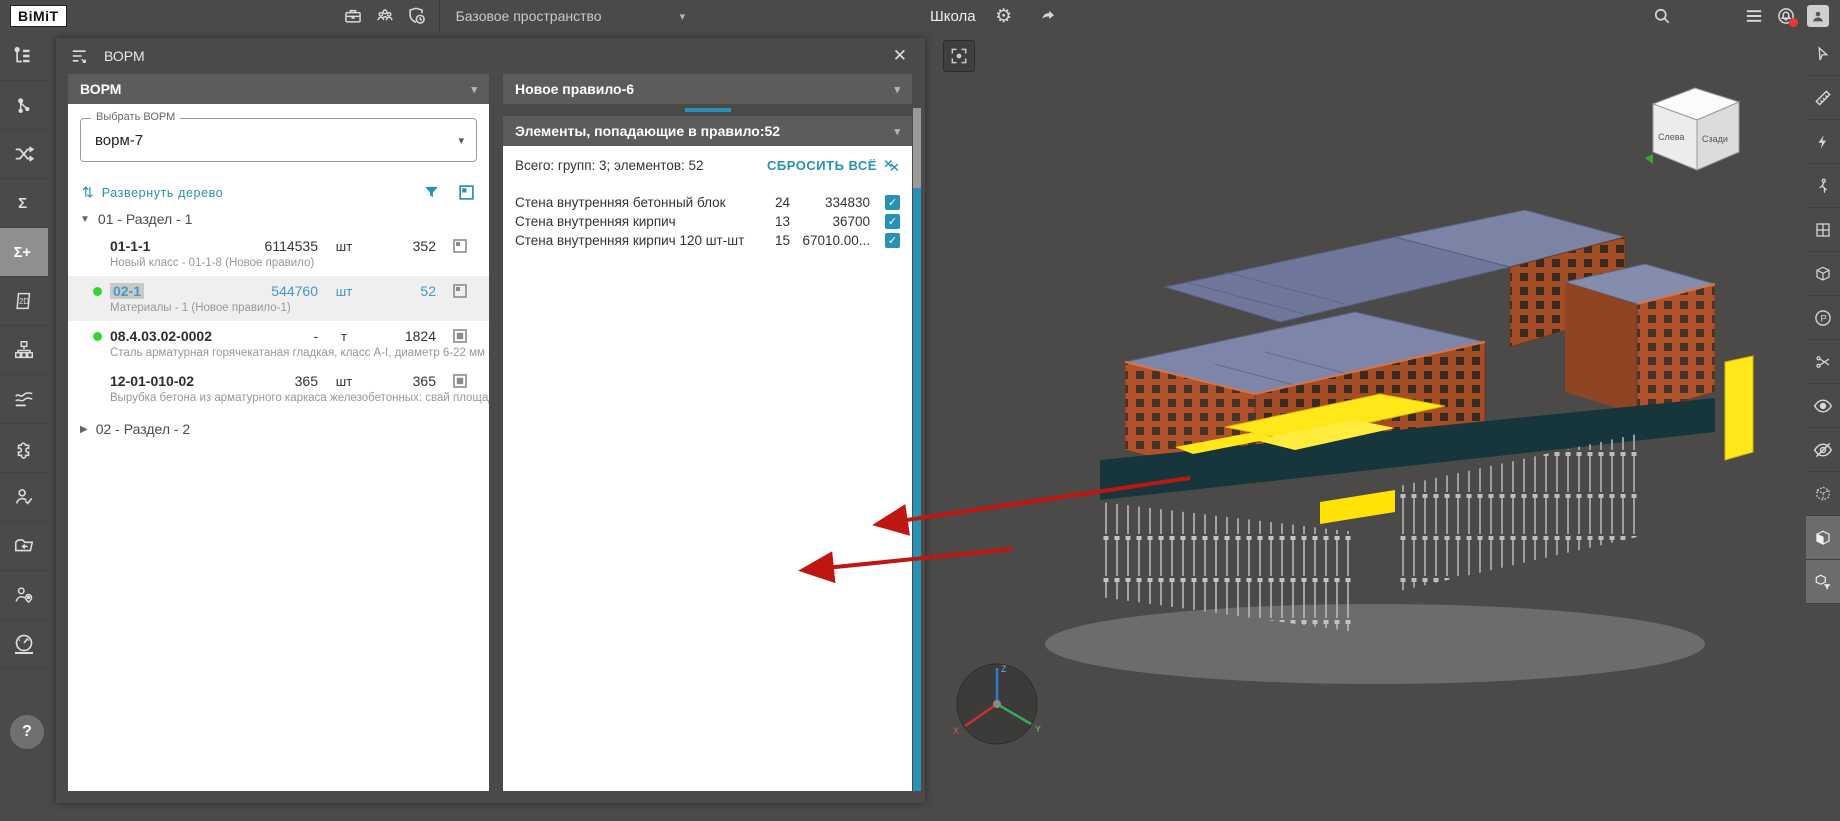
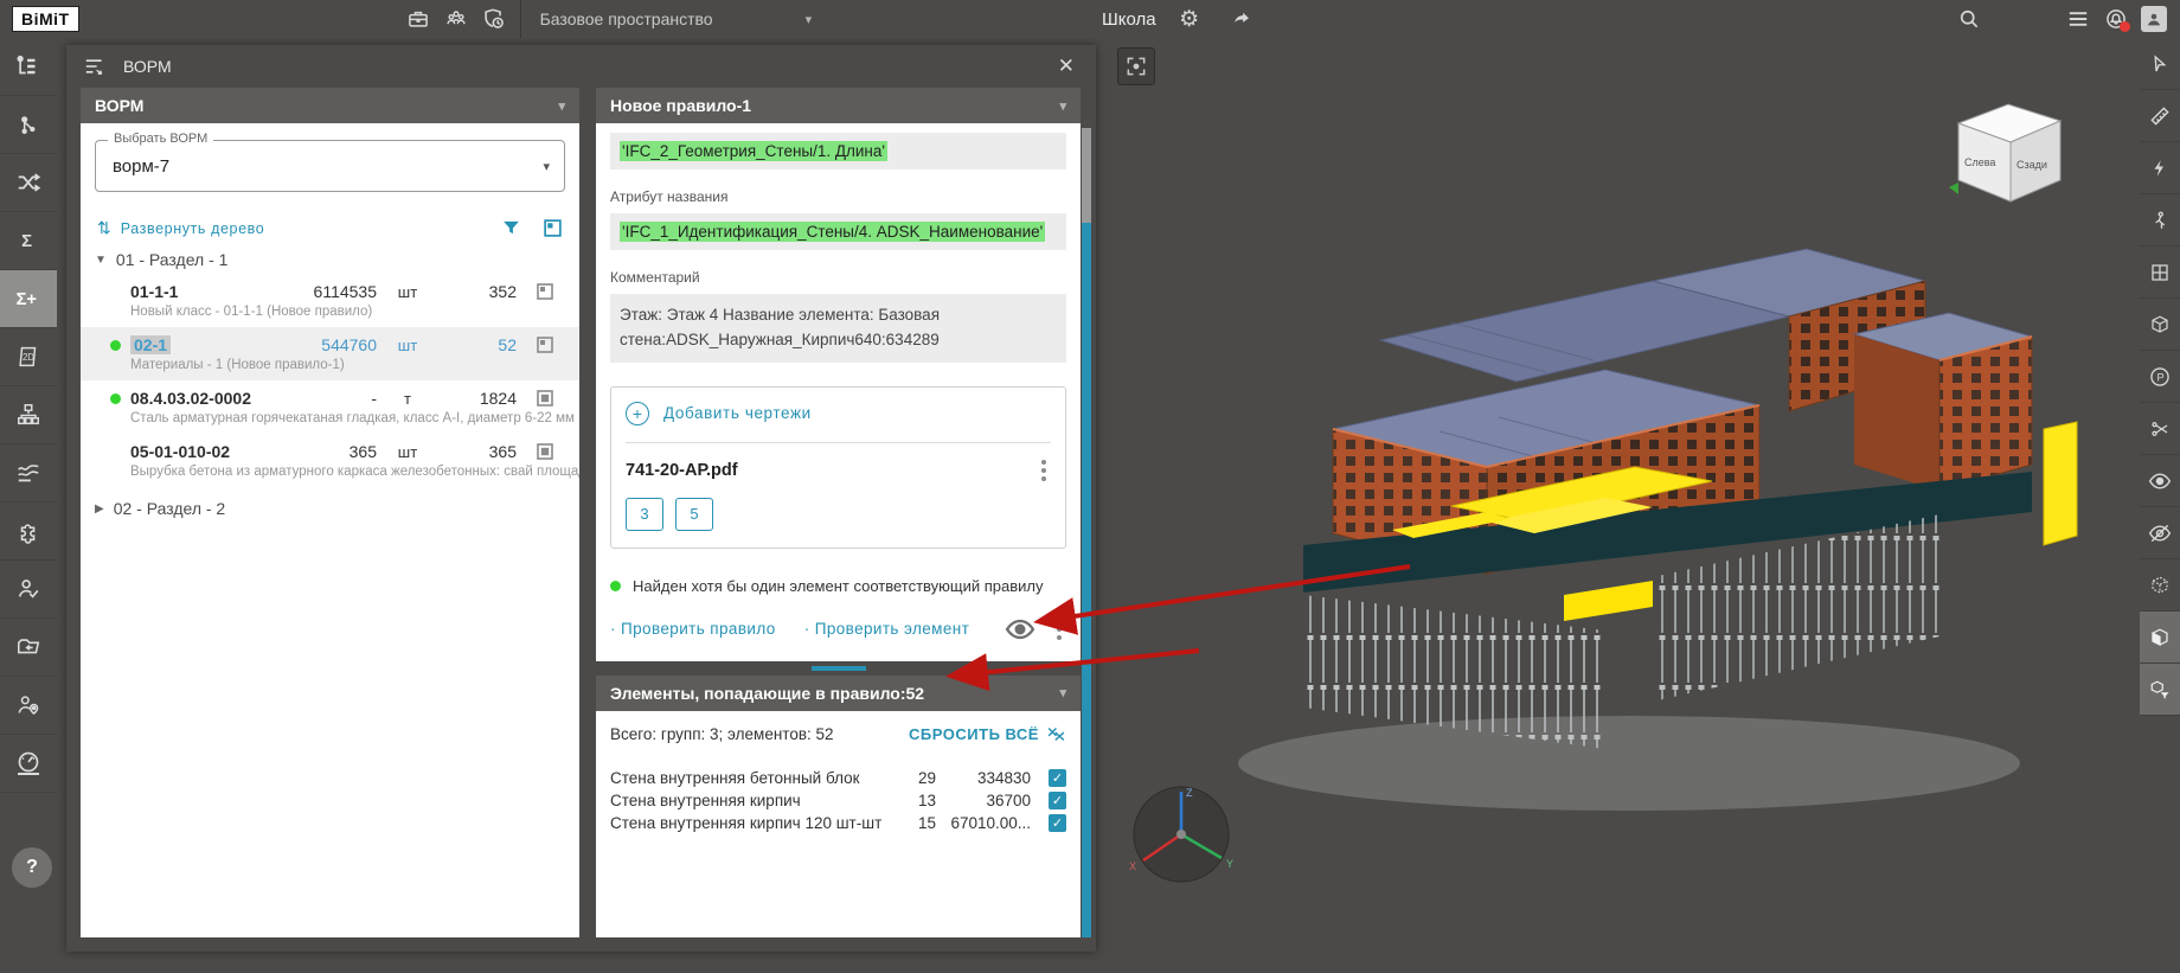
  BiMiT
  Базовое пространство
  ▾
  Школа
  ⚙
  Σ
  Σ+
  2D
  ?
  Слева
  Сзади
  Z
  X
  Y
  P
  ВОРМ
  ✕
  ВОРМ
  ▾
  Выбрать ВОРМ
  ворм-7
  ▾
  ⇅
  Развернуть дерево
  ▼
  01 - Раздел - 1
  01-1-1
  6114535
  шт
  352
- Новый класс - 01-1-8 (Новое правило)
+ Новый класс - 01-1-1 (Новое правило)
  02-1
  544760
  шт
  52
  Материалы - 1 (Новое правило-1)
  08.4.03.02-0002
  -
  т
  1824
  Сталь арматурная горячекатаная гладкая, класс А-I, диаметр 6-22 мм
- 12-01-010-02
+ 05-01-010-02
  365
  шт
  365
  Вырубка бетона из арматурного каркаса железобетонных: свай площа
  ▶
  02 - Раздел - 2
- Новое правило-6
+ Новое правило-1
  ▾
+ 'IFC_2_Геометрия_Стены/1. Длина'
+ Атрибут названия
+ 'IFC_1_Идентификация_Стены/4. ADSK_Наименование'
+ Комментарий
+ Этаж: Этаж 4 Название элемента: Базовая стена:ADSK_Наружная_Кирпич640:634289
+ +
+ Добавить чертежи
+ 741-20-АР.pdf
+ 3
+ 5
+ Найден хотя бы один элемент соответствующий правилу
+ Проверить правило
+ Проверить элемент
  Элементы, попадающие в правило:52
  ▾
  Всего: групп: 3; элементов: 52
  СБРОСИТЬ ВСЁ
  Стена внутренняя бетонный блок
- 24
+ 29
  334830
  Стена внутренняя кирпич
  13
  36700
  Стена внутренняя кирпич 120 шт-шт
  15
  67010.00...
